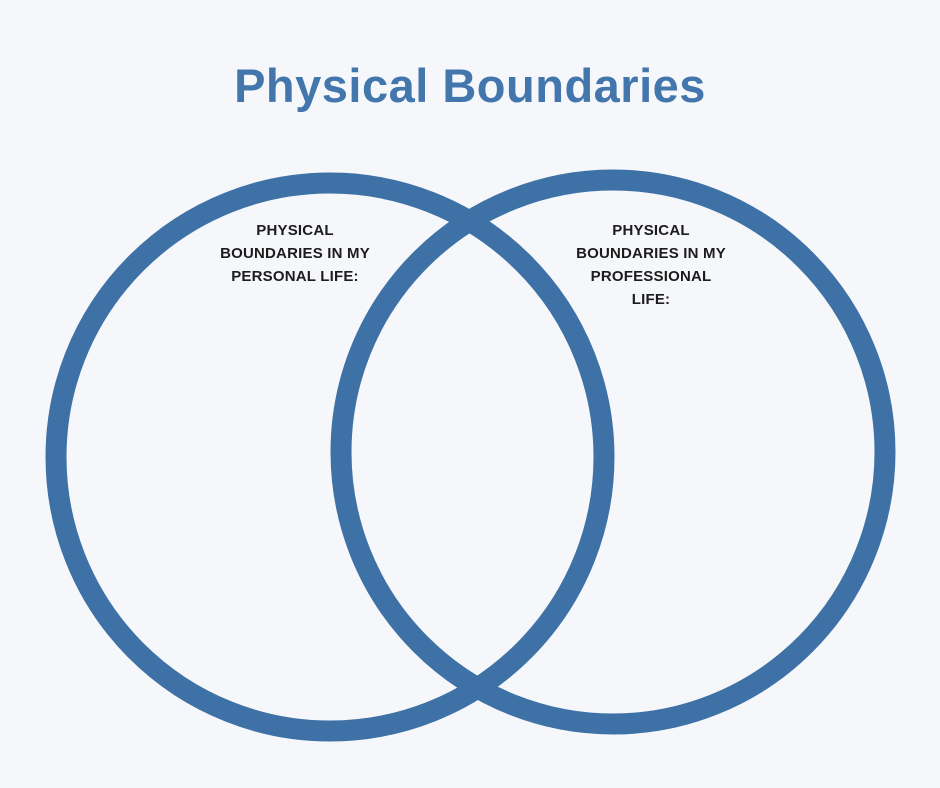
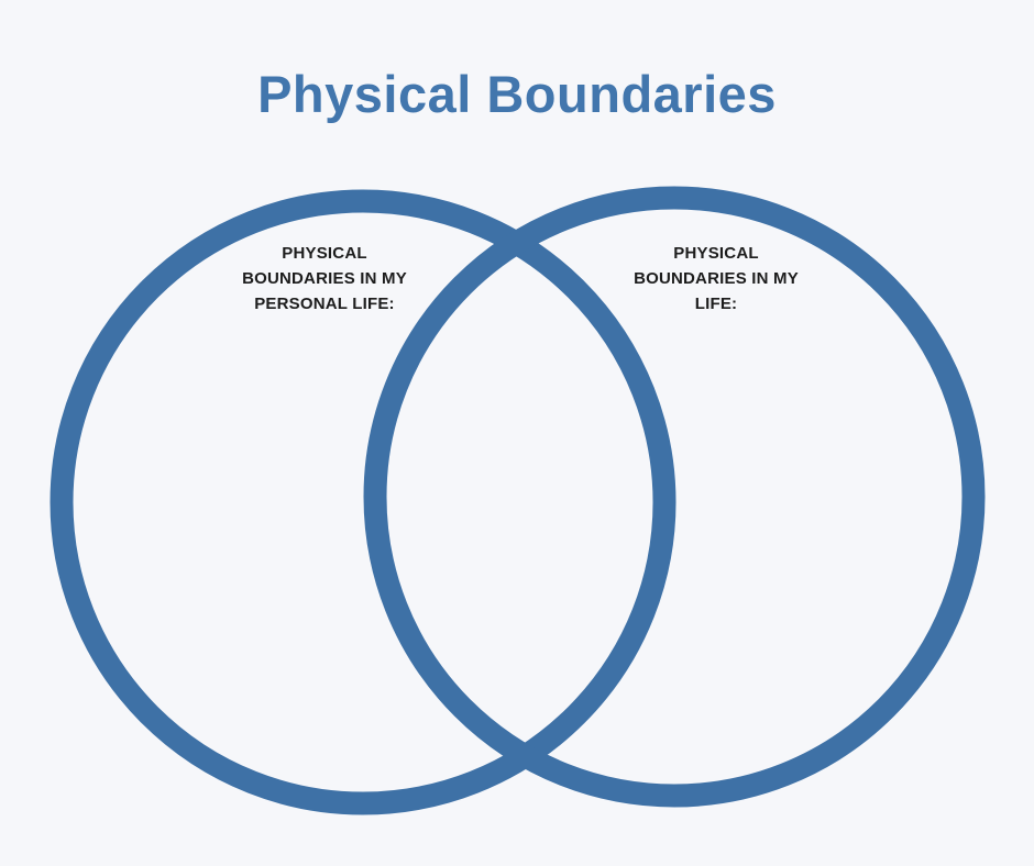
  Physical Boundaries
  PHYSICAL
  BOUNDARIES IN MY
  PERSONAL LIFE:
  PHYSICAL
  BOUNDARIES IN MY
- PROFESSIONAL
  LIFE:
